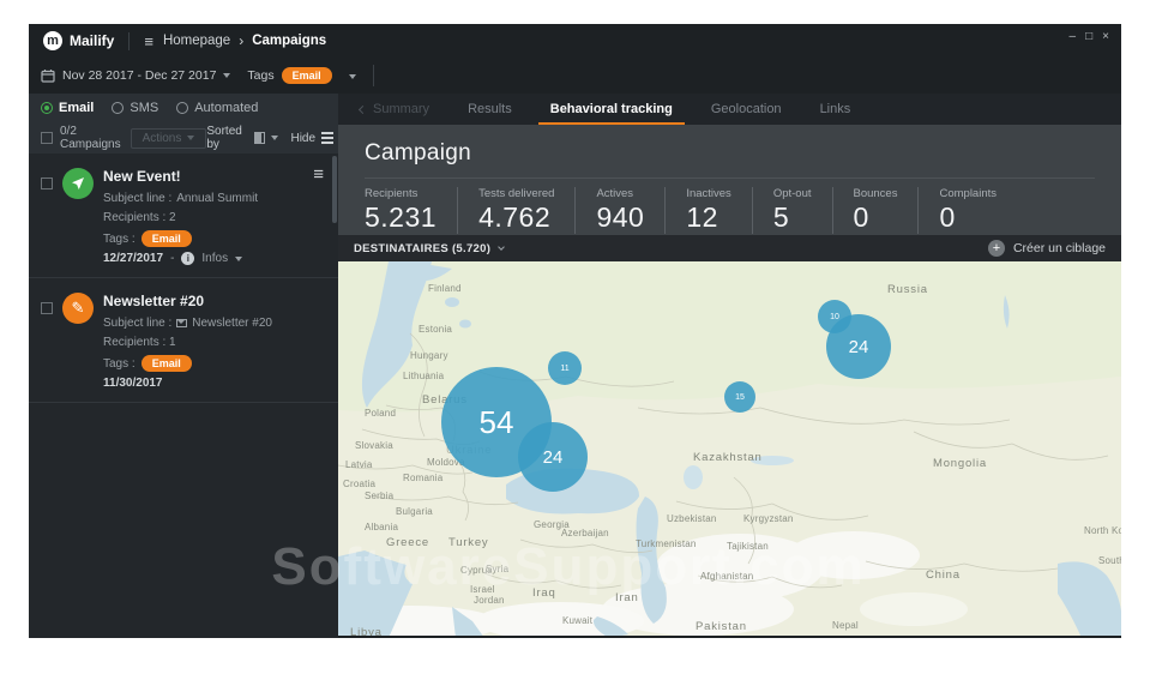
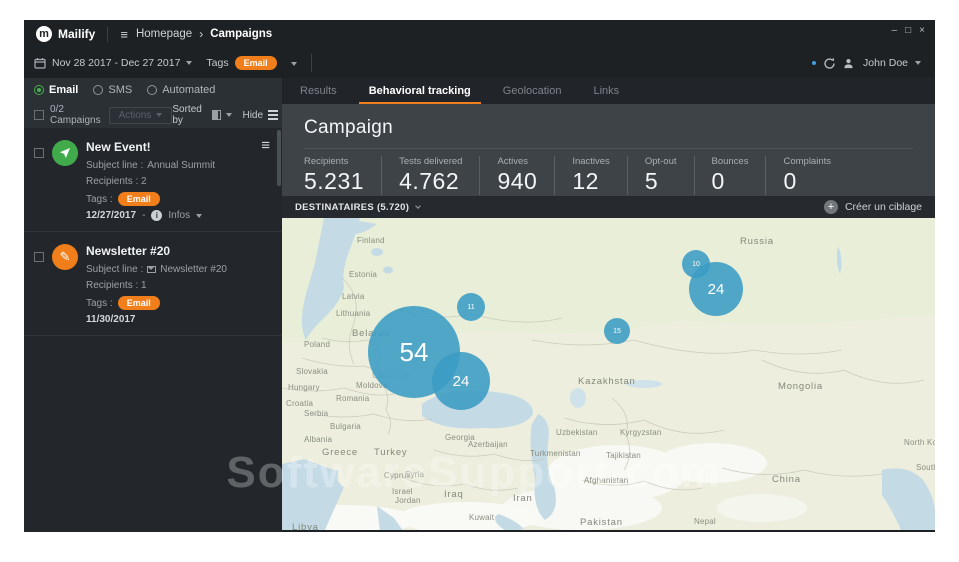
  m
  Mailify
  ≡
  Homepage
  ›
  Campaigns
  –
  □
  ×
  Nov 28 2017 - Dec 27 2017
  Tags
  Email
+ John Doe
  Email
  SMS
  Automated
  0/2 Campaigns
  Actions
  Sorted by
  Hide
  New Event!
  Subject line :
  Annual Summit
  Recipients : 2
  Tags :
  Email
  12/27/2017
  -
  Infos
  ≡
  ✎
  Newsletter #20
  Subject line :
  Newsletter #20
  Recipients : 1
  Tags :
  Email
  11/30/2017
- Summary
  Results
  Behavioral tracking
  Geolocation
  Links
  Campaign
  Recipients
  5.231
  Tests delivered
  4.762
  Actives
  940
  Inactives
  12
  Opt-out
  5
  Bounces
  0
  Complaints
  0
  DESTINATAIRES (5.720)
  +
  Créer un ciblage
  Finland
  Russia
  Estonia
- Hungary
+ Latvia
  Lithuania
  Belarus
  Poland
  Ukraine
  Moldova
  Romania
  Slovakia
- Latvia
+ Hungary
  Croatia
  Serbia
  Bulgaria
  Albania
  Greece
  Turkey
  Cyprus
  Syria
  Georgia
  Azerbaijan
  Israel
  Jordan
  Iraq
  Kuwait
  Iran
  Kazakhstan
  Uzbekistan
  Turkmenistan
  Kyrgyzstan
  Tajikistan
  Afghanistan
  Pakistan
  Nepal
  Mongolia
  China
  North Ko
  Sout
  Libya
  54
  24
  24
  SoftwareSupport.com
